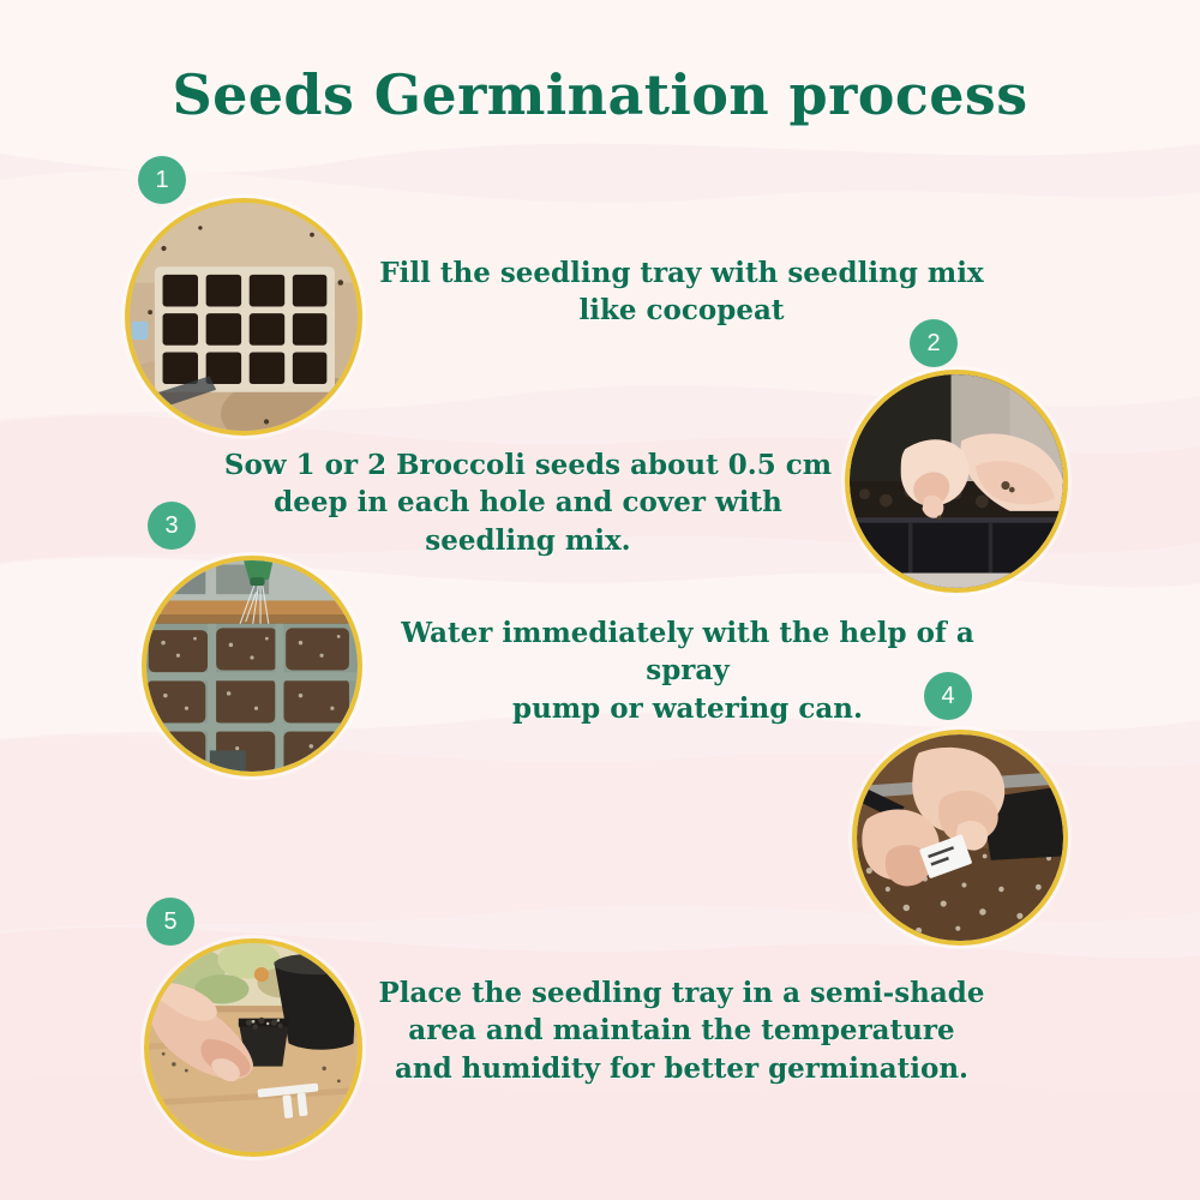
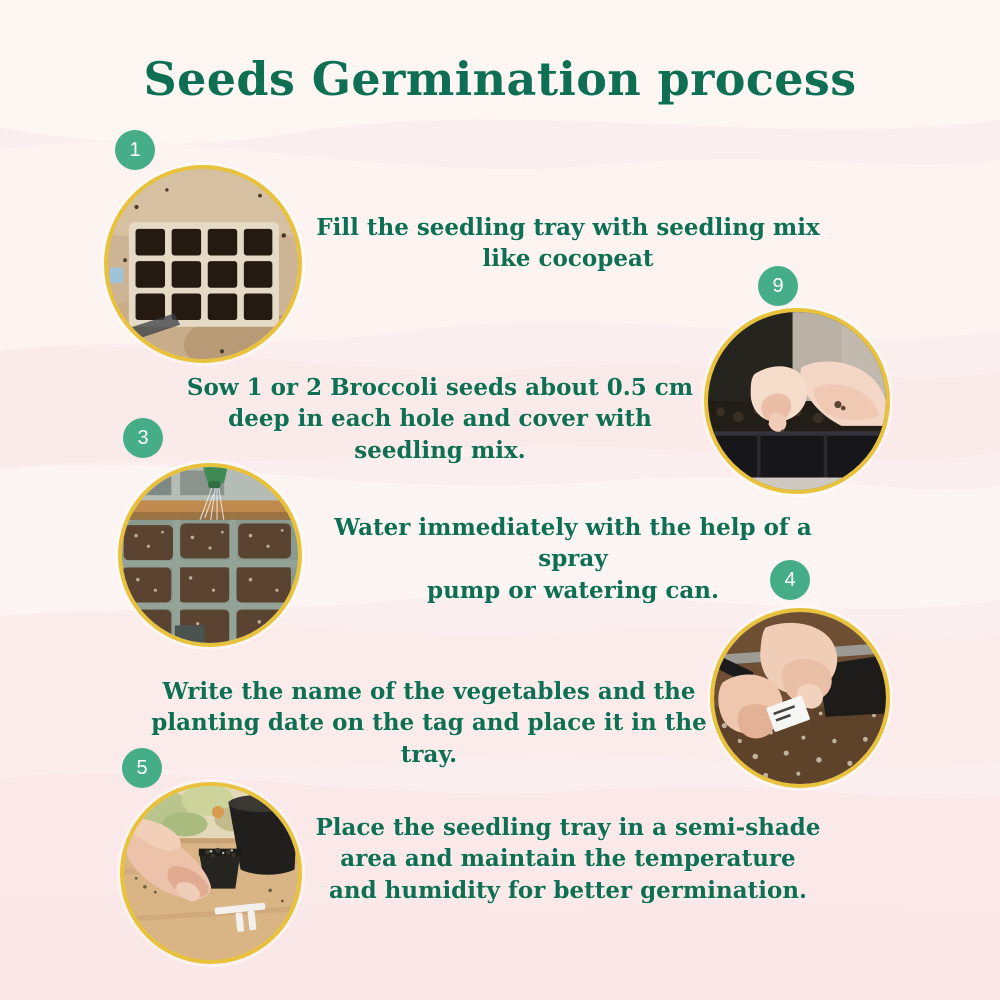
  Seeds Germination process
  1
  Fill the seedling tray with seedling mix
  like cocopeat
- 2
+ 9
  Sow 1 or 2 Broccoli seeds about 0.5 cm
  deep in each hole and cover with
  seedling mix.
  3
  Water immediately with the help of a spray
  pump or watering can.
  4
+ Write the name of the vegetables and the
+ planting date on the tag and place it in the tray.
  5
  Place the seedling tray in a semi-shade
  area and maintain the temperature
  and humidity for better germination.
